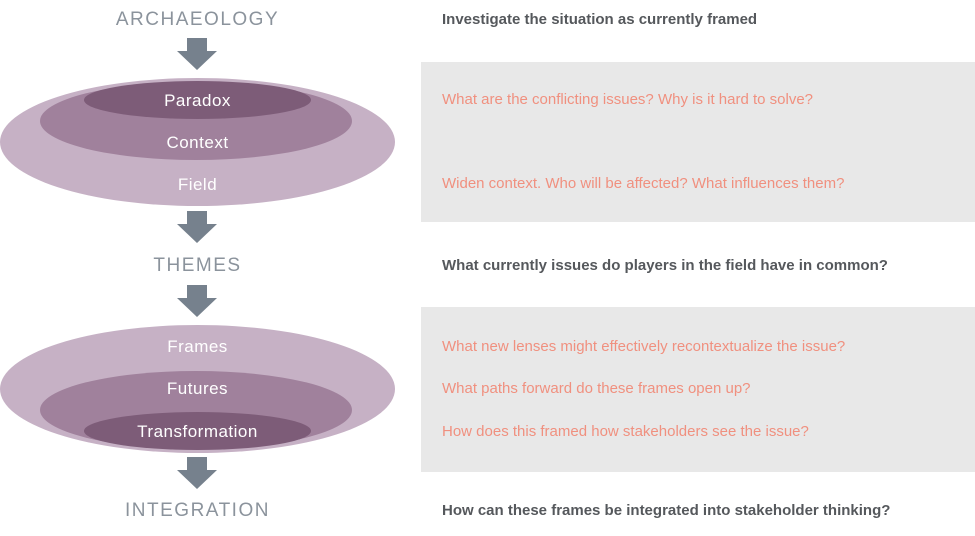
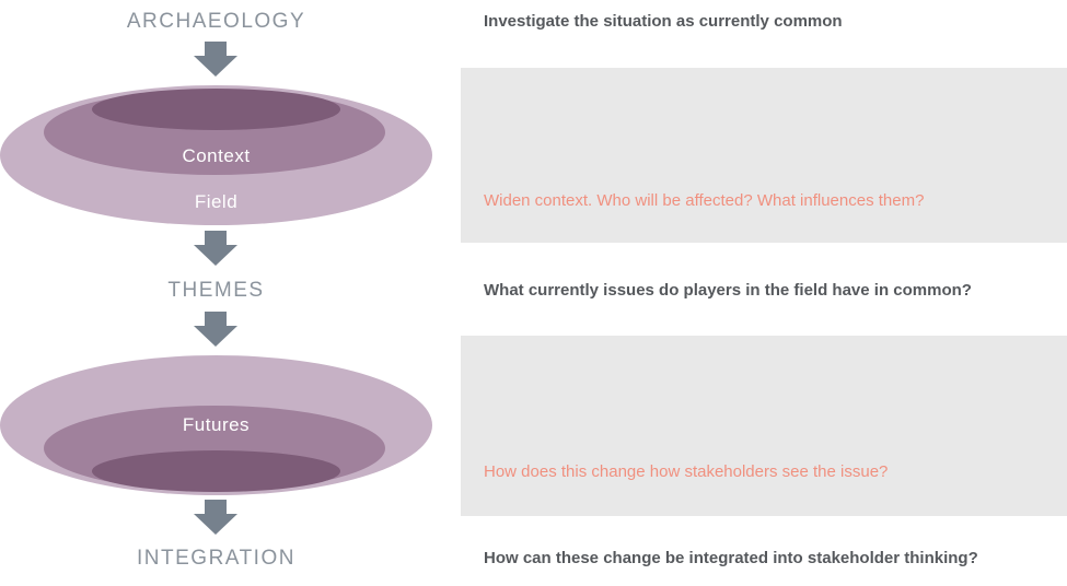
  ARCHAEOLOGY
- Paradox
  Context
  Field
  THEMES
- Frames
  Futures
- Transformation
  INTEGRATION
- Investigate the situation as currently framed
+ Investigate the situation as currently common
- What are the conflicting issues? Why is it hard to solve?
  Widen context. Who will be affected? What influences them?
  What currently issues do players in the field have in common?
- What new lenses might effectively recontextualize the issue?
- What paths forward do these frames open up?
- How does this framed how stakeholders see the issue?
+ How does this change how stakeholders see the issue?
- How can these frames be integrated into stakeholder thinking?
+ How can these change be integrated into stakeholder thinking?
